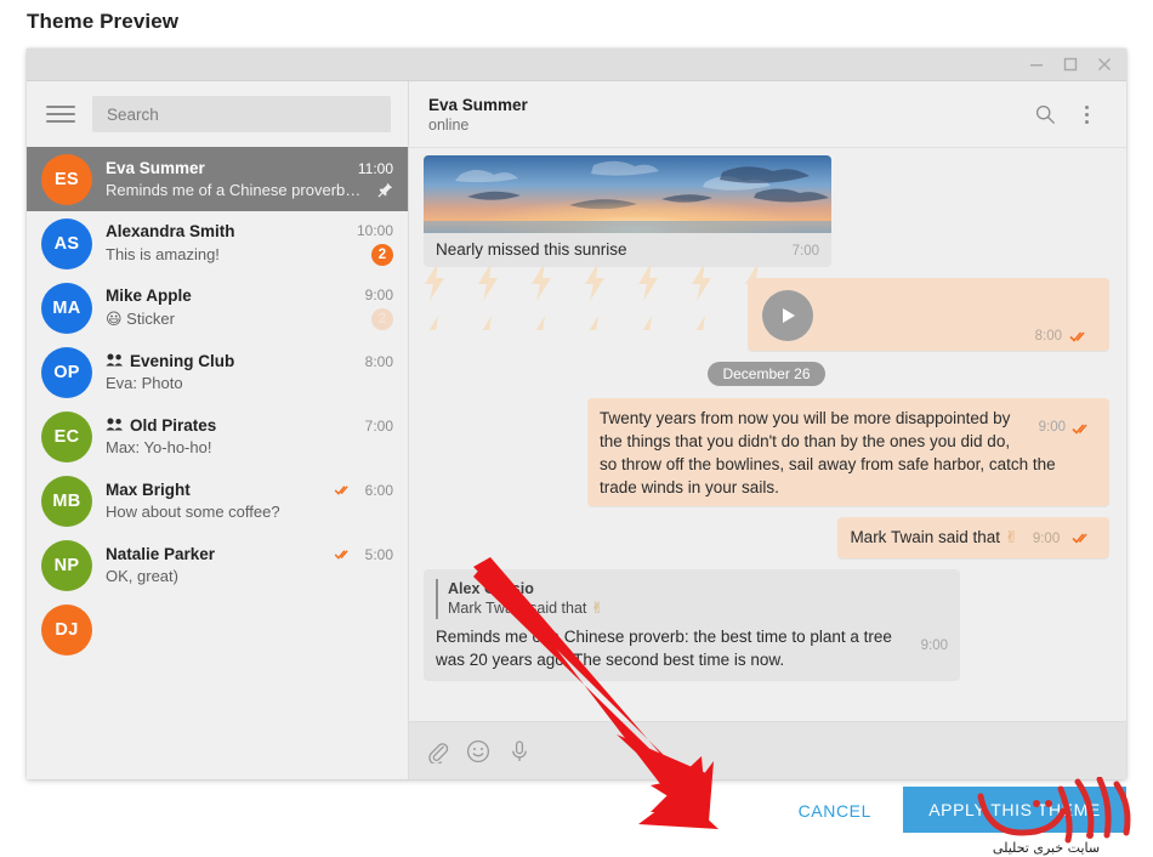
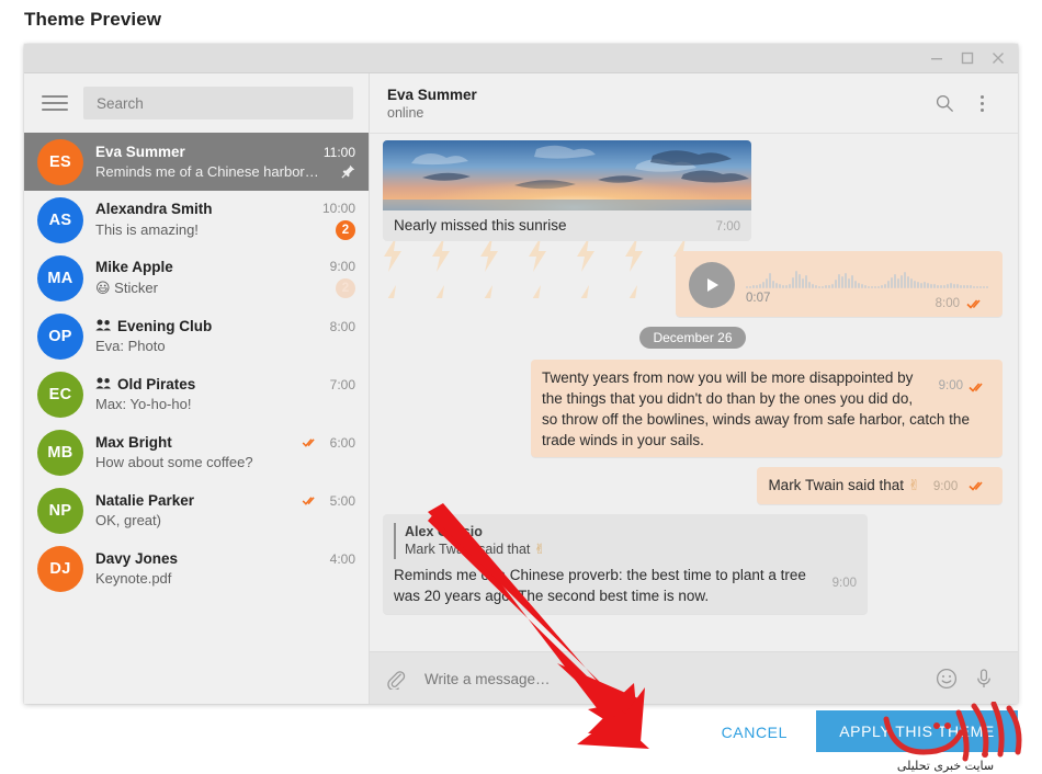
  Theme Preview
  Search
  ES
  Eva Summer
  11:00
- Reminds me of a Chinese proverb…
+ Reminds me of a Chinese harbor…
  AS
  Alexandra Smith
  10:00
  This is amazing!
  2
  MA
  Mike Apple
  9:00
  😃 Sticker
  OP
  Evening Club
  8:00
  Eva: Photo
  EC
  Old Pirates
  7:00
  Max: Yo-ho-ho!
  MB
  Max Bright
  6:00
  How about some coffee?
  NP
  Natalie Parker
  5:00
  OK, great)
  DJ
+ Davy Jones
+ 4:00
+ Keynote.pdf
  Eva Summer
  online
  Nearly missed this sunrise
  7:00
+ 0:07
  8:00
  December 26
  9:00
- Twenty years from now you will be more disappointed by the things that you didn't do than by the ones you did do, so throw off the bowlines, sail away from safe harbor, catch the trade winds in your sails.
+ Twenty years from now you will be more disappointed by the things that you didn't do than by the ones you did do, so throw off the bowlines, winds away from safe harbor, catch the trade winds in your sails.
  Mark Twain said that ✌ 9:00
  Mark Twaid that ✌
  9:00
  Reminds me Chinese proverb: the best time to plant a tree was 20 years ag.he second best time is now.
+ Write a message…
  CANCEL
  APPLY THIS THME
  سایت خبری تحلیلی
